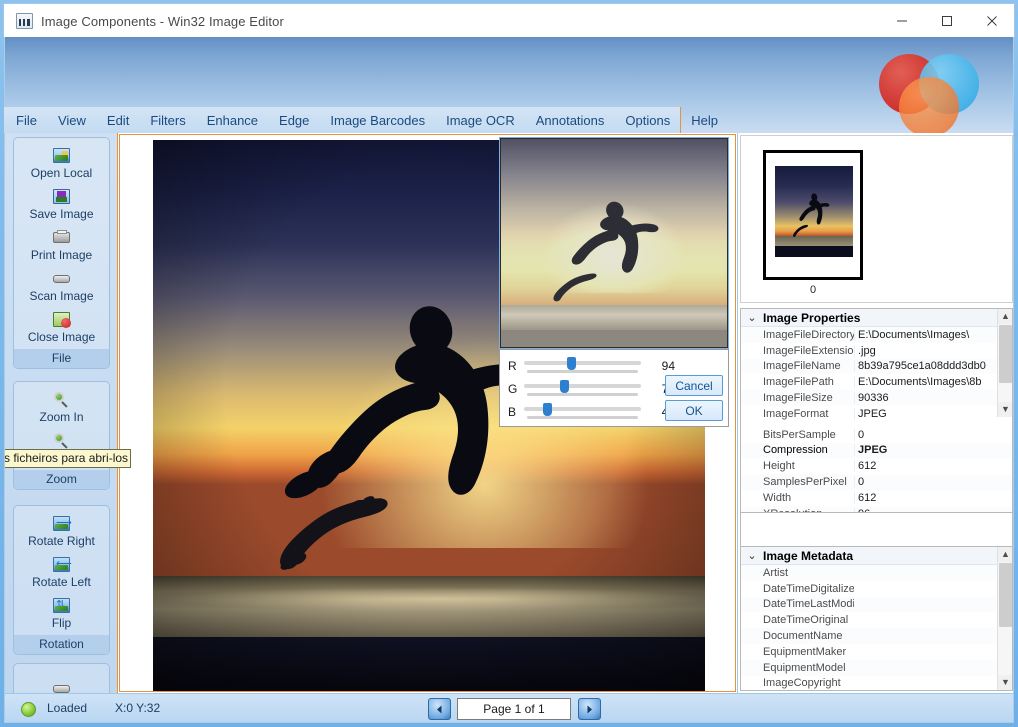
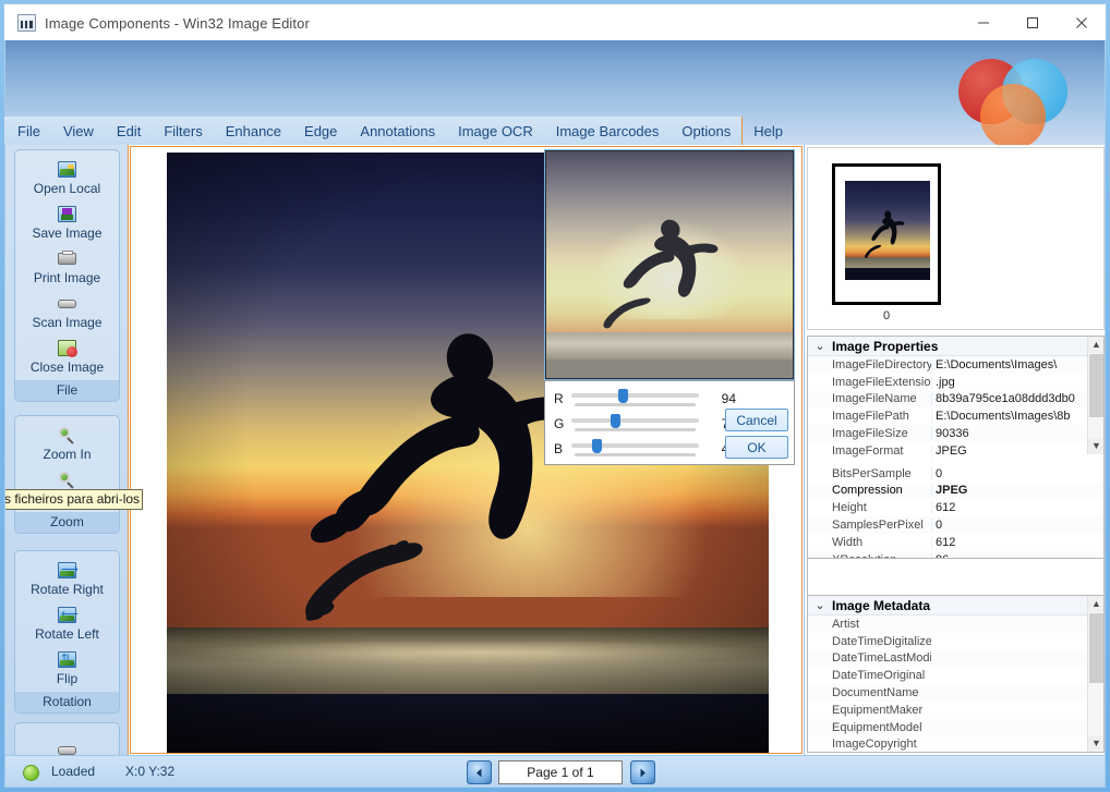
  Image Components - Win32 Image Editor
  File
  View
  Edit
  Filters
  Enhance
  Edge
- Image Barcodes
+ Annotations
  Image OCR
- Annotations
+ Image Barcodes
  Options
  Help
  Open Local
  Save Image
  Print Image
  Scan Image
  Close Image
  File
  Zoom In
  Zoom
  ⟶
  Rotate Right
  ⟵
  Rotate Left
  ⇅
  Flip
  Rotation
  0
  ⌄
  Image Properties
  ImageFileDirectory
  E:\Documents\Images\
  ImageFileExtensio
  .jpg
  ImageFileName
  8b39a795ce1a08ddd3db0
  ImageFilePath
  E:\Documents\Images\8b
  ImageFileSize
  90336
  ImageFormat
  JPEG
  BitsPerSample
  0
  Compression
  JPEG
  Height
  612
  SamplesPerPixel
  0
  Width
  612
  ▲
  ▼
  ⌄
  Image Metadata
  Artist
  DateTimeDigitalize
  DateTimeLastModi
  DateTimeOriginal
  DocumentName
  EquipmentMaker
  EquipmentModel
  ImageCopyright
  ▲
  ▼
  s ficheiros para abri-los
  R
  94
  G
  B
  Cancel
  OK
  Loaded
  X:0 Y:32
  Page 1 of 1
